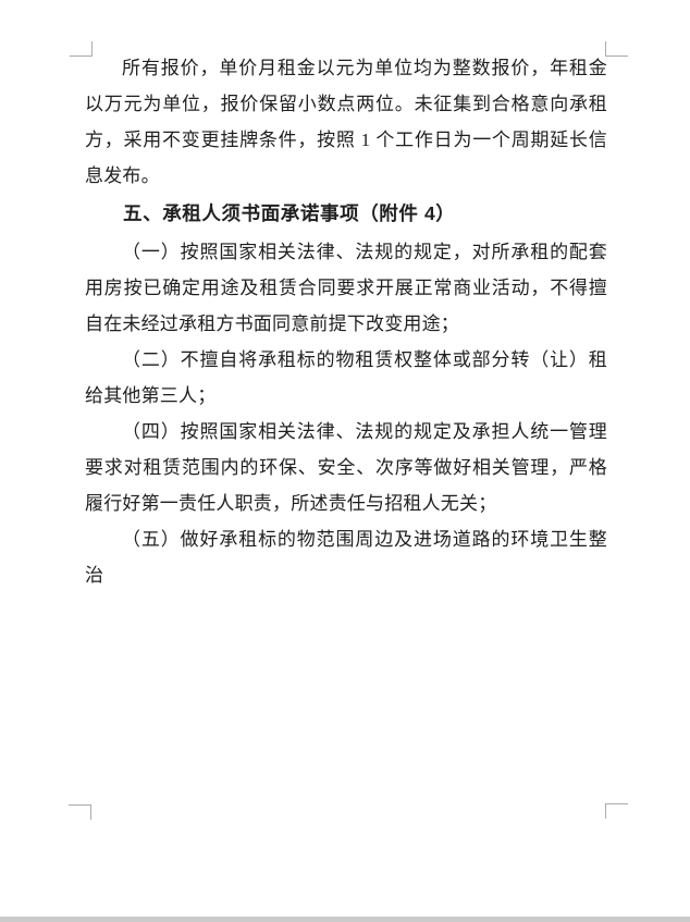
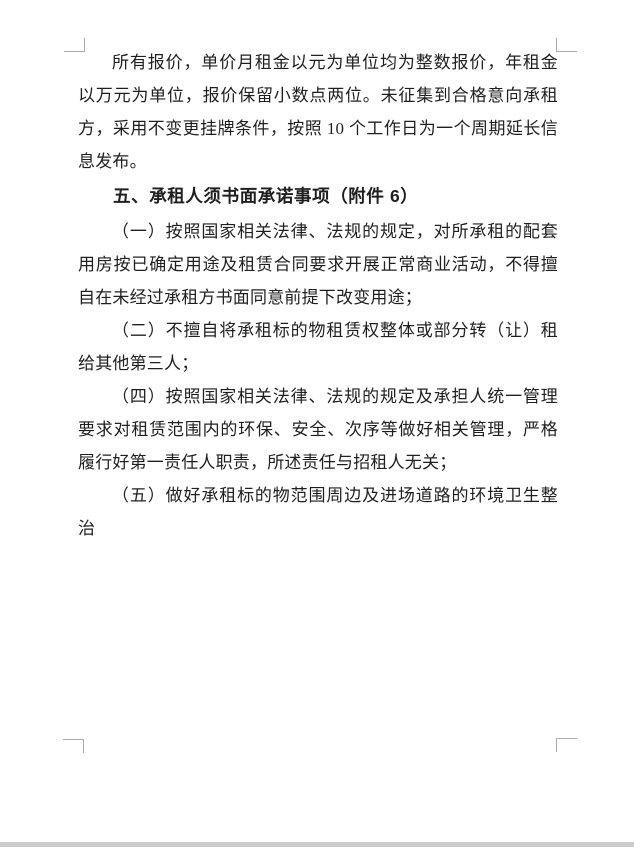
- 所有报价，单价月租金以元为单位均为整数报价，年租金以万元为单位，报价保留小数点两位。未征集到合格意向承租方，采用不变更挂牌条件，按照 1 个工作日为一个周期延长信息发布。
+ 所有报价，单价月租金以元为单位均为整数报价，年租金以万元为单位，报价保留小数点两位。未征集到合格意向承租方，采用不变更挂牌条件，按照 10 个工作日为一个周期延长信息发布。
- 五、承租人须书面承诺事项（附件 4）
+ 五、承租人须书面承诺事项（附件 6）
  （一）按照国家相关法律、法规的规定，对所承租的配套用房按已确定用途及租赁合同要求开展正常商业活动，不得擅自在未经过承租方书面同意前提下改变用途；
  （二）不擅自将承租标的物租赁权整体或部分转（让）租给其他第三人；
  （四）按照国家相关法律、法规的规定及承担人统一管理要求对租赁范围内的环保、安全、次序等做好相关管理，严格履行好第一责任人职责，所述责任与招租人无关；
  （五）做好承租标的物范围周边及进场道路的环境卫生整治
